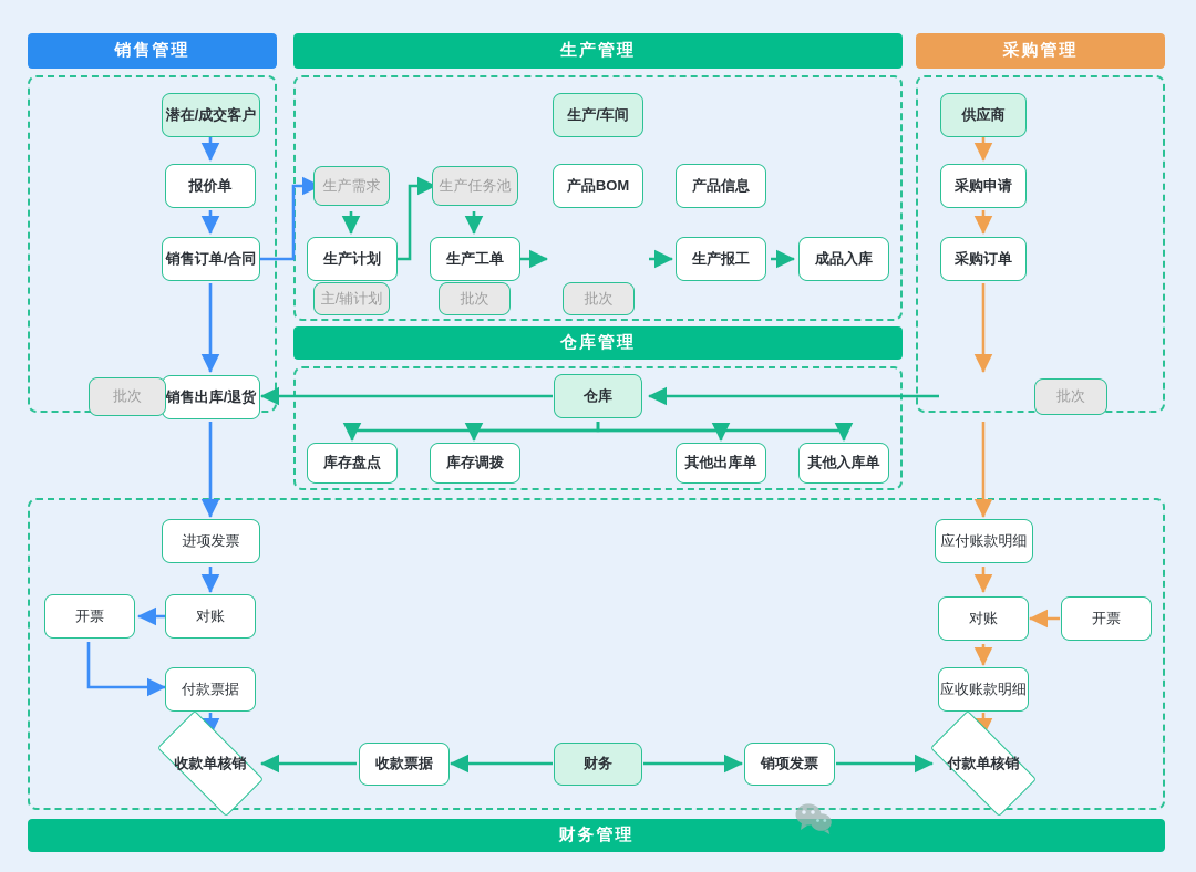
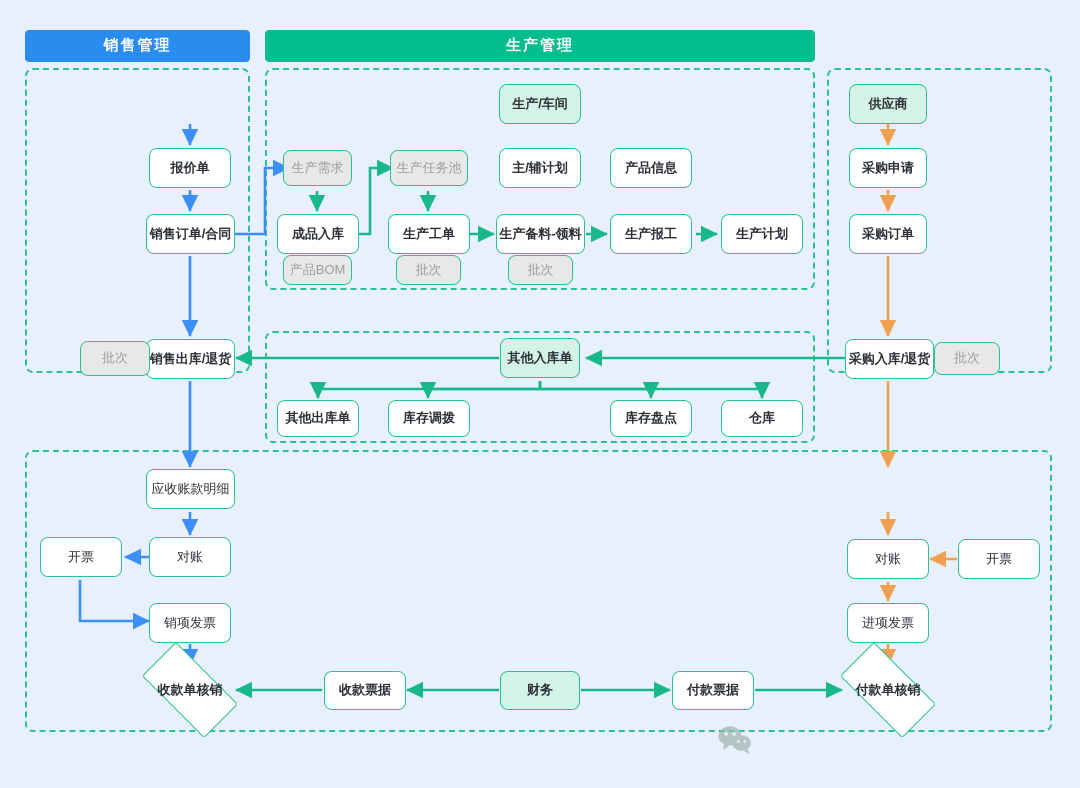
  销售管理
  生产管理
- 采购管理
- 仓库管理
- 财务管理
- 潜在/成交客户
  报价单
  销售订单/合同
  销售出库/退货
  批次
  生产/车间
  生产需求
  生产任务池
- 产品BOM
+ 主/辅计划
  产品信息
- 生产计划
+ 成品入库
  生产工单
+ 生产备料-领料
  生产报工
- 成品入库
+ 生产计划
- 主/辅计划
+ 产品BOM
  批次
  批次
  供应商
  采购申请
  采购订单
+ 采购入库/退货
  批次
- 仓库
+ 其他入库单
- 库存盘点
+ 其他出库单
  库存调拨
- 其他出库单
+ 库存盘点
- 其他入库单
+ 仓库
- 进项发票
+ 应收账款明细
  对账
  开票
- 付款票据
+ 销项发票
  收款单核销
  收款票据
  财务
- 销项发票
+ 付款票据
  付款单核销
- 应收账款明细
+ 进项发票
  对账
  开票
- 应付账款明细
